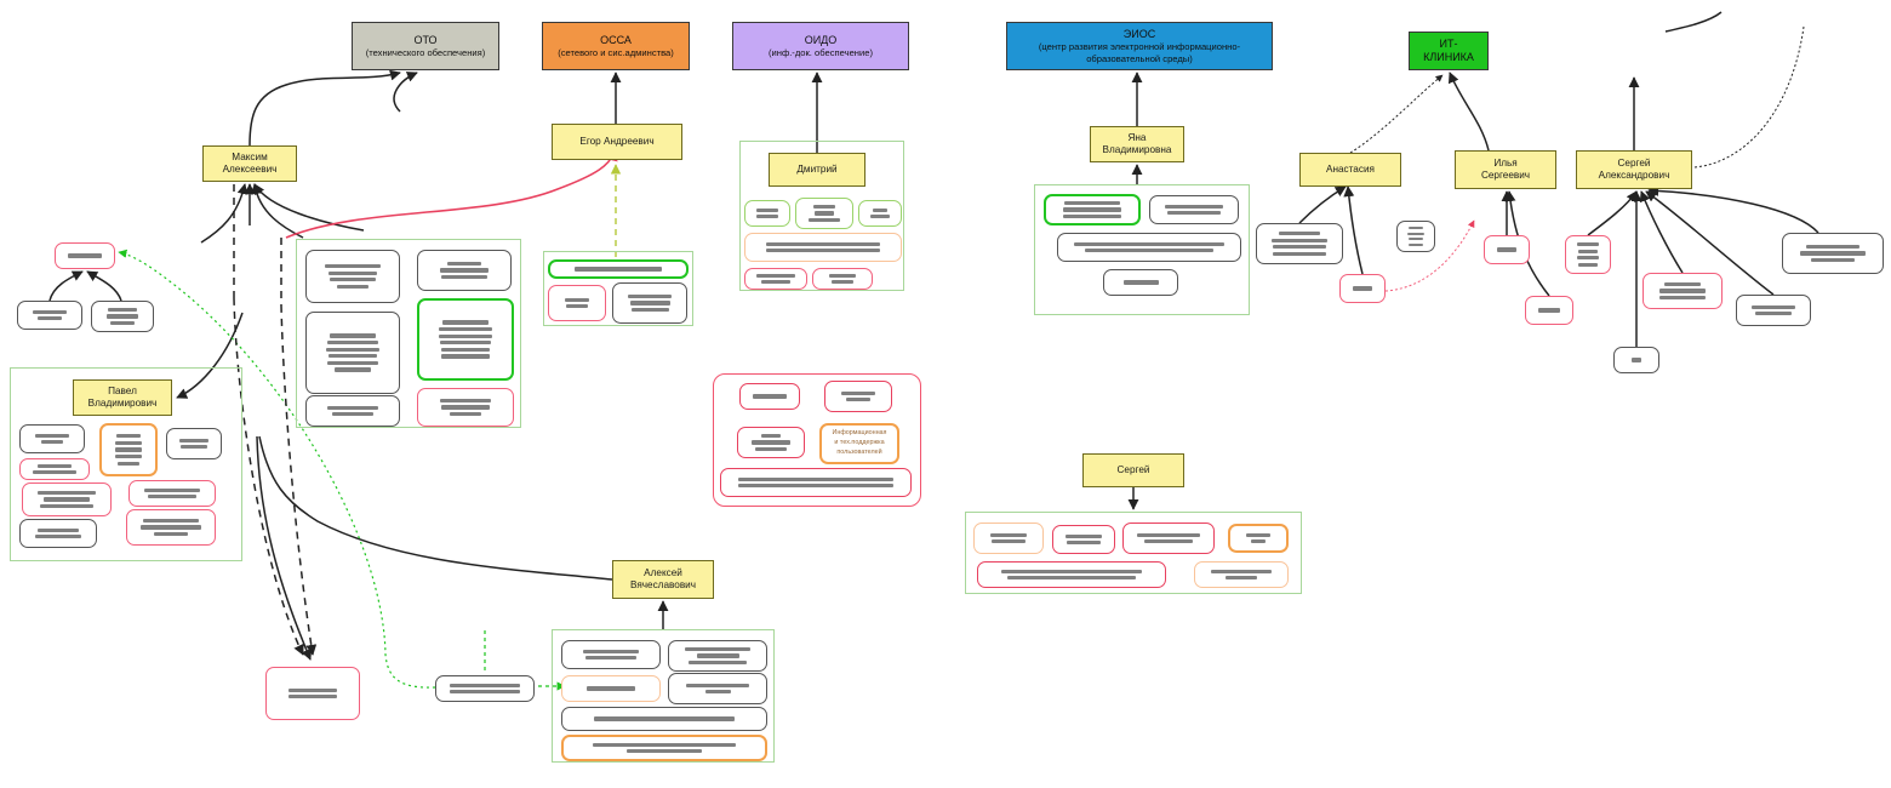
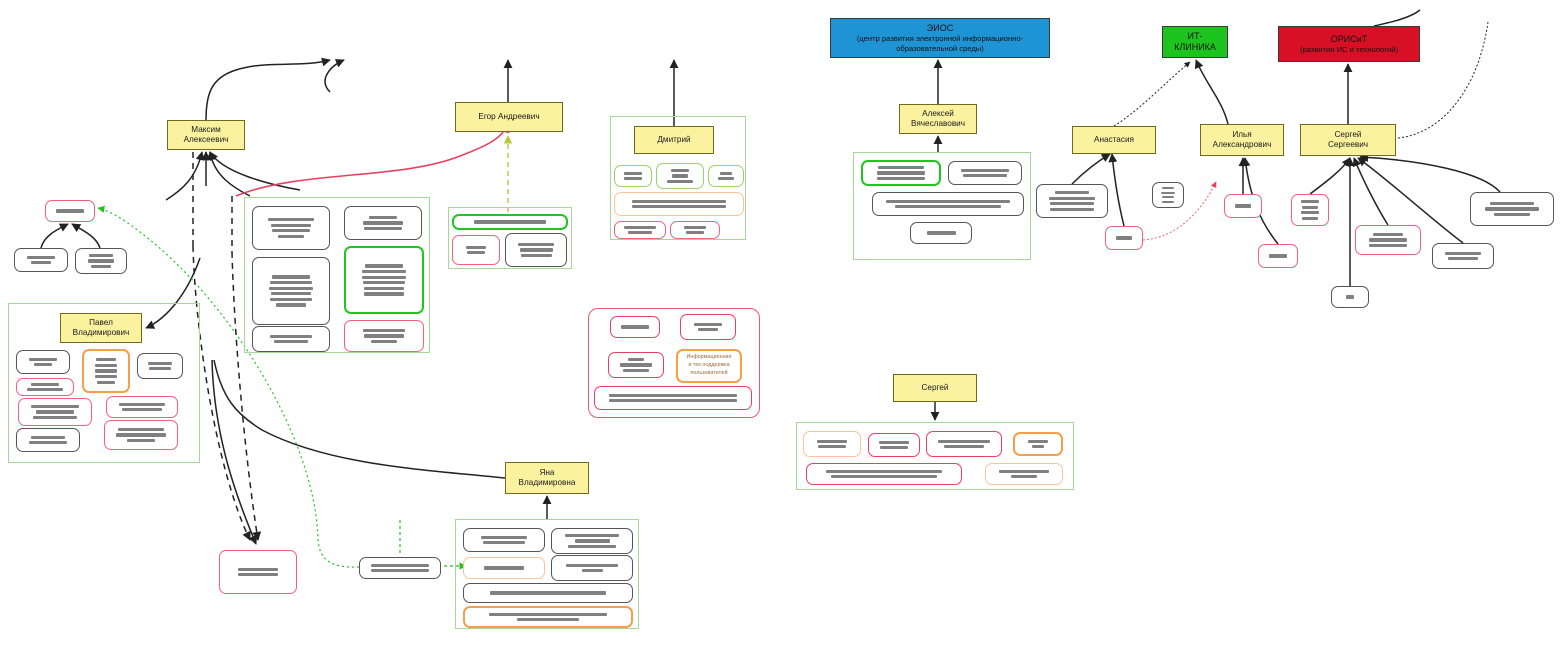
- ОТО
- (технического обеспечения)
- ОССА
- (сетевого и сис.админства)
- ОИДО
- (инф.-док. обеспечение)
  ЭИОС
  (центр развития электронной информационно-образовательной среды)
  ИТ-КЛИНИКА
+ ОРИСиТ
+ (развития ИС и технологий)
  Максим
  Алексеевич
  Егор Андреевич
  Дмитрий
- Яна
+ Алексей
- Владимировна
+ Вячеславович
  Анастасия
  Илья
- Сергеевич
+ Александрович
  Сергей
- Александрович
+ Сергеевич
  Павел
  Владимирович
- Алексей
+ Яна
- Вячеславович
+ Владимировна
  Сергей
